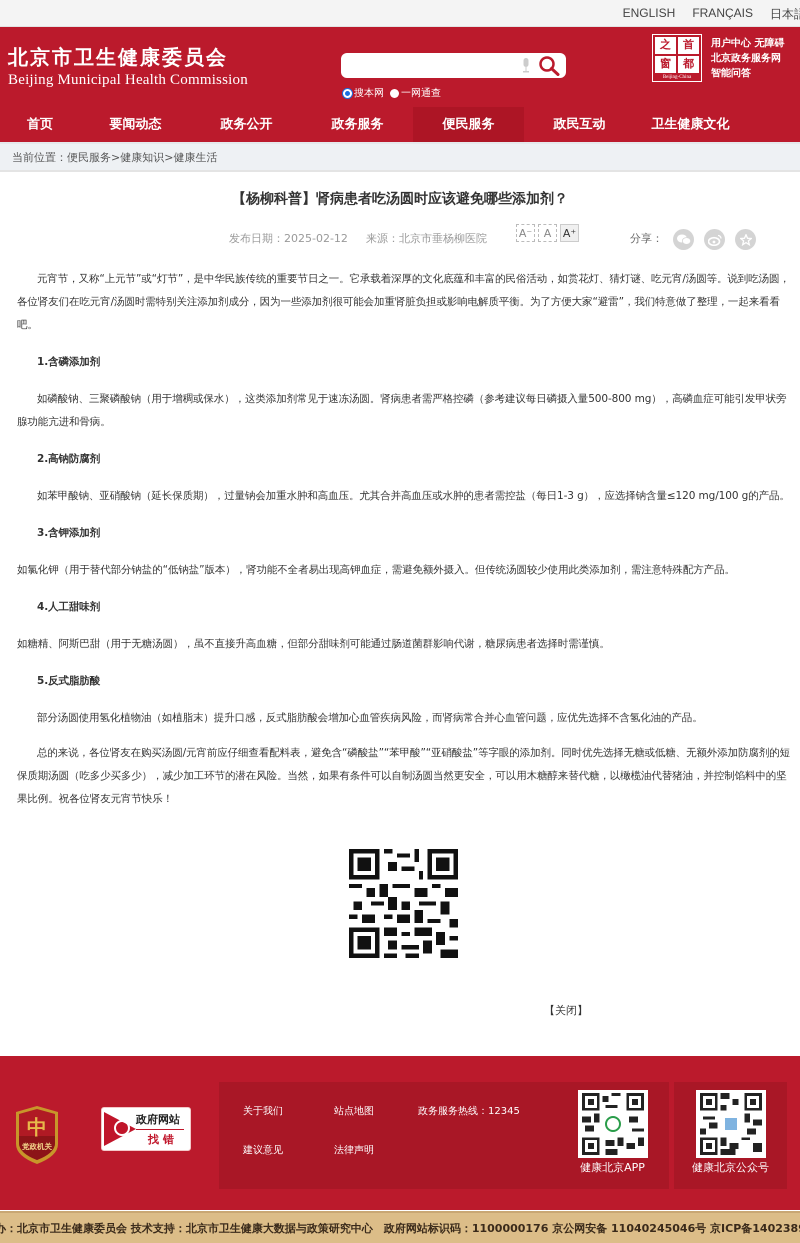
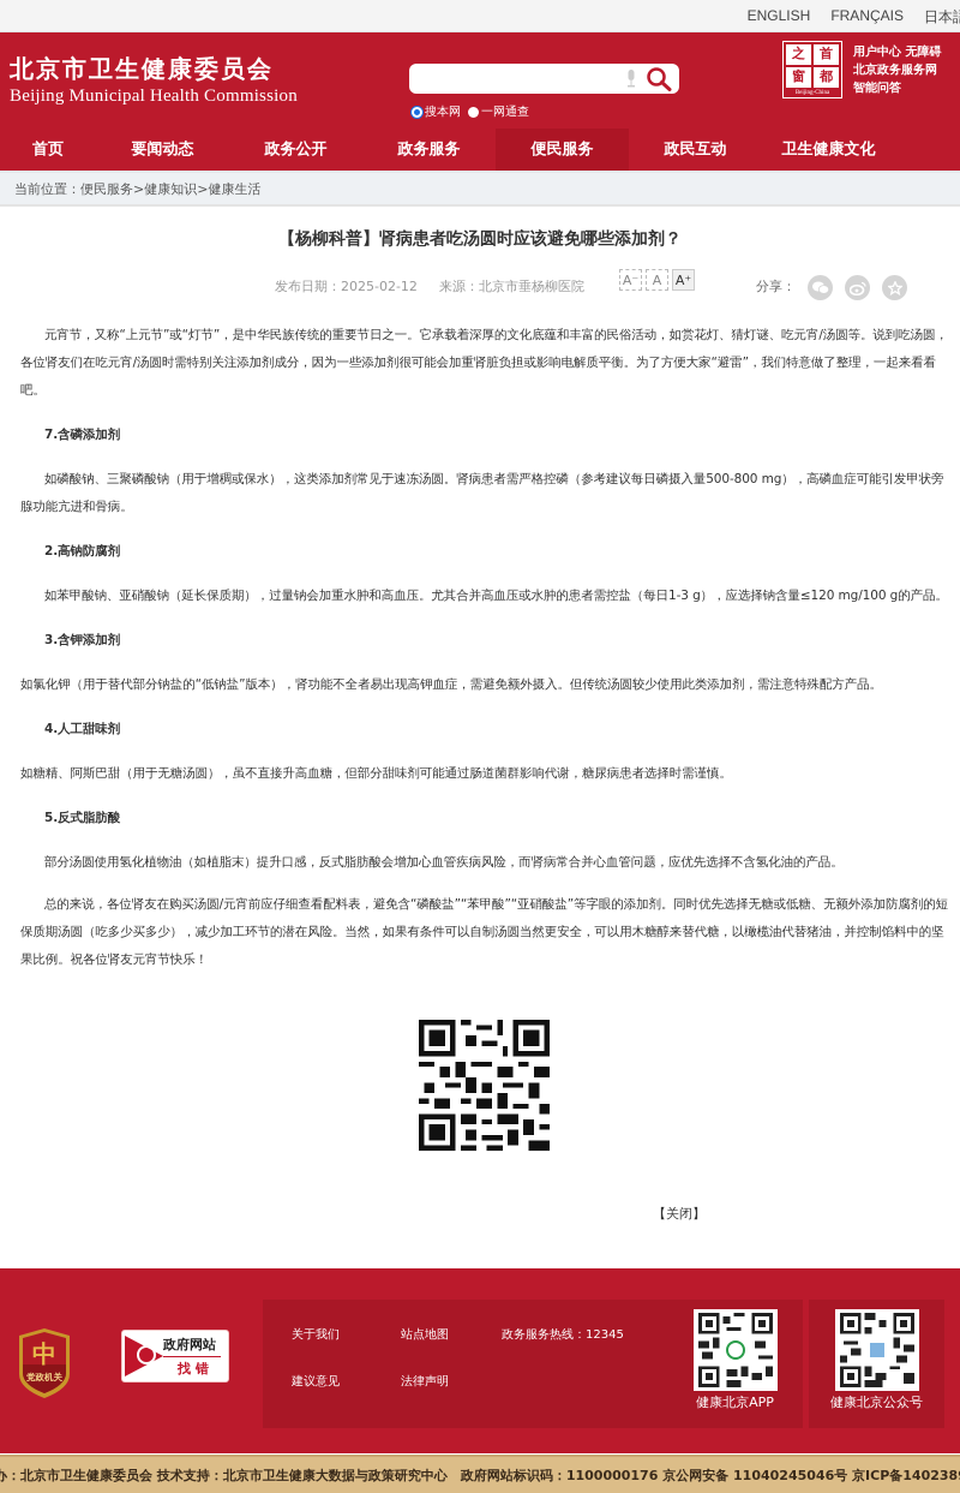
  ENGLISH
  FRANÇAIS
  北京市卫生健康委员会
  Beijing Municipal Health Commission
  搜本网
  一网通查
  之
  首
  窗
  都
  用户中心 无障碍
  北京政务服务网
  智能问答
  首页
  要闻动态
  政务公开
  政务服务
  便民服务
  政民互动
  卫生健康文化
  当前位置：便民服务>健康知识>健康生活
  【杨柳科普】肾病患者吃汤圆时应该避免哪些添加剂？
  发布日期：2025-02-12 来源：北京市垂杨柳医院
  A⁻
  A
  A⁺
  分享：
  元宵节，又称“上元节”或“灯节”，是中华民族传统的重要节日之一。它承载着深厚的文化底蕴和丰富的民俗活动，如赏花灯、猜灯谜、吃元宵/汤圆等。说到吃汤圆，各位肾友们在吃元宵/汤圆时需特别关注添加剂成分，因为一些添加剂很可能会加重肾脏负担或影响电解质平衡。为了方便大家“避雷”，我们特意做了整理，一起来看看吧。
- 1.含磷添加剂
+ 7.含磷添加剂
  如磷酸钠、三聚磷酸钠（用于增稠或保水），这类添加剂常见于速冻汤圆。肾病患者需严格控磷（参考建议每日磷摄入量500-800 mg），高磷血症可能引发甲状旁腺功能亢进和骨病。
  2.高钠防腐剂
  如苯甲酸钠、亚硝酸钠（延长保质期），过量钠会加重水肿和高血压。尤其合并高血压或水肿的患者需控盐（每日1-3 g），应选择钠含量≤120 mg/100 g的产品。
  3.含钾添加剂
  如氯化钾（用于替代部分钠盐的“低钠盐”版本），肾功能不全者易出现高钾血症，需避免额外摄入。但传统汤圆较少使用此类添加剂，需注意特殊配方产品。
  4.人工甜味剂
  如糖精、阿斯巴甜（用于无糖汤圆），虽不直接升高血糖，但部分甜味剂可能通过肠道菌群影响代谢，糖尿病患者选择时需谨慎。
  5.反式脂肪酸
  部分汤圆使用氢化植物油（如植脂末）提升口感，反式脂肪酸会增加心血管疾病风险，而肾病常合并心血管问题，应优先选择不含氢化油的产品。
  总的来说，各位肾友在购买汤圆/元宵前应仔细查看配料表，避免含“磷酸盐”“苯甲酸”“亚硝酸盐”等字眼的添加剂。同时优先选择无糖或低糖、无额外添加防腐剂的短保质期汤圆（吃多少买多少），减少加工环节的潜在风险。当然，如果有条件可以自制汤圆当然更安全，可以用木糖醇来替代糖，以橄榄油代替猪油，并控制馅料中的坚果比例。祝各位肾友元宵节快乐！
  【关闭】
  中
  党政机关
  政府网站
  找错
  关于我们
  站点地图
  政务服务热线：12345
  建议意见
  法律声明
  健康北京APP
  健康北京公众号
  办：北京市卫生健康委员会 技术支持：北京市卫生健康大数据与政策研究中心 政府网站标识码：1100000176 京公网安备 11040245046号 京ICP备140238
